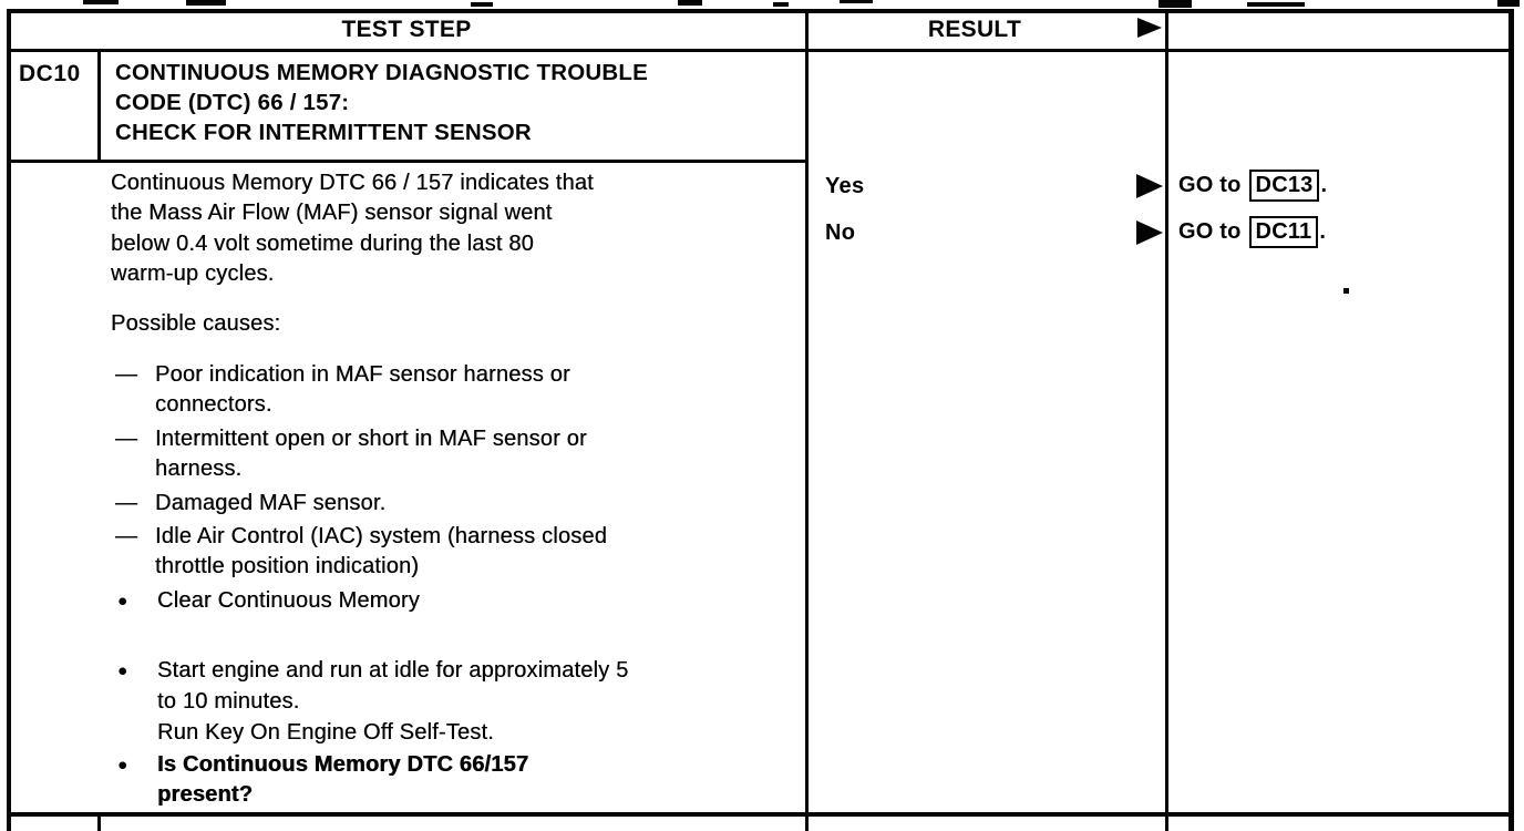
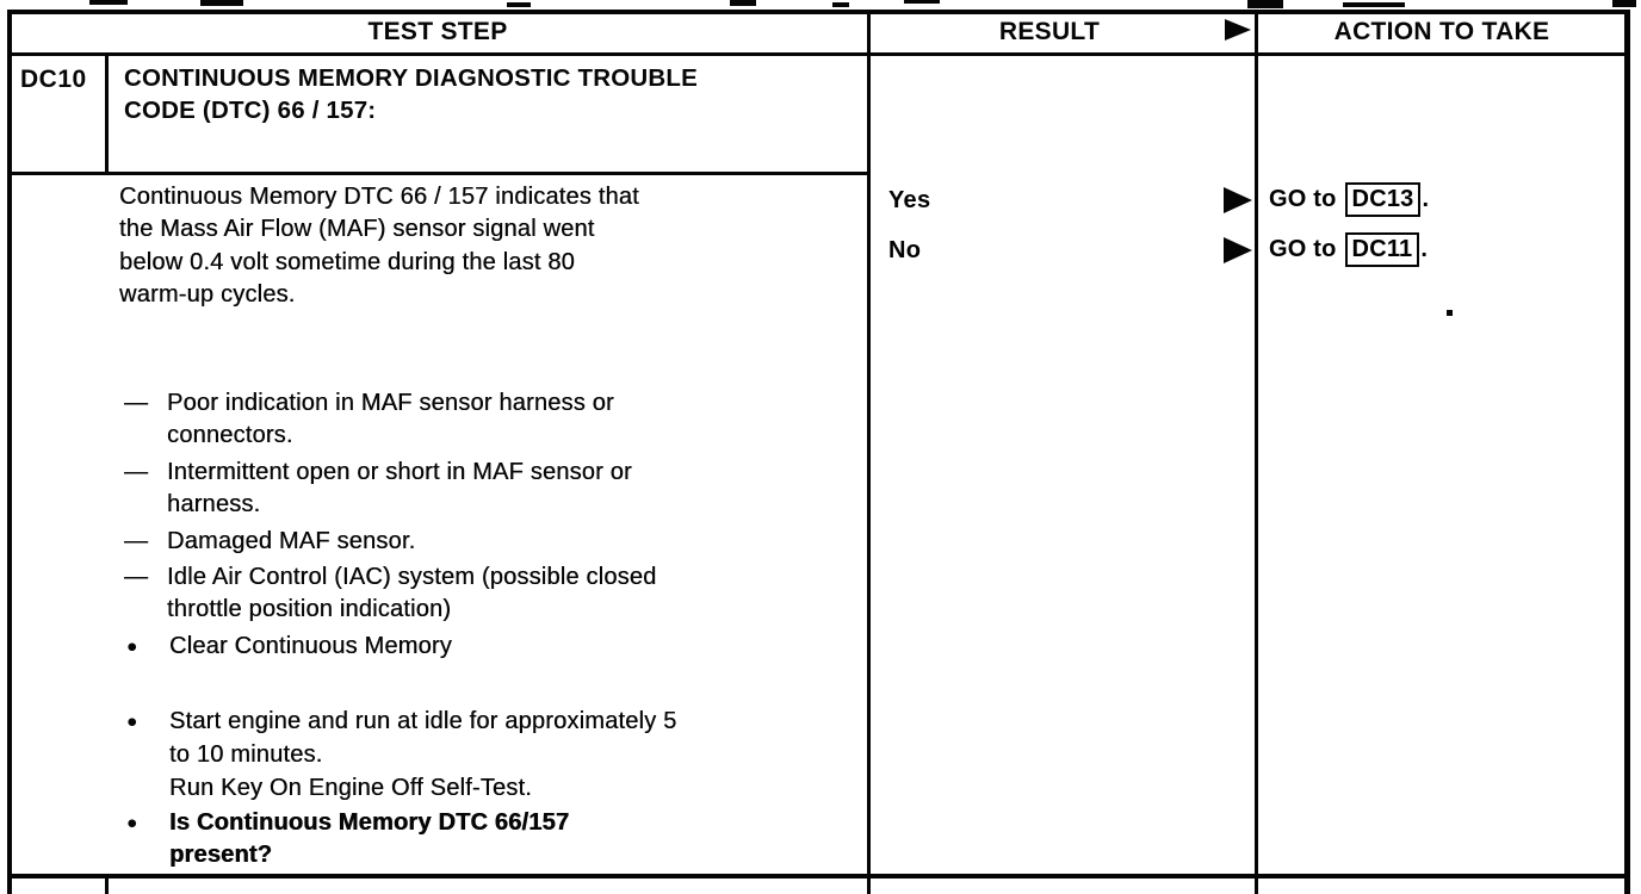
  TEST STEP
  RESULT
+ ACTION TO TAKE
  DC10
  CONTINUOUS MEMORY DIAGNOSTIC TROUBLE
  CODE (DTC) 66 / 157:
- CHECK FOR INTERMITTENT SENSOR
  Continuous Memory DTC 66 / 157 indicates that
  the Mass Air Flow (MAF) sensor signal went
  below 0.4 volt sometime during the last 80
  warm-up cycles.
- Possible causes:
  —
  Poor indication in MAF sensor harness or
  connectors.
  —
  Intermittent open or short in MAF sensor or
  harness.
  —
  Damaged MAF sensor.
  —
- Idle Air Control (IAC) system (harness closed
+ Idle Air Control (IAC) system (possible closed
  throttle position indication)
  ●
  Clear Continuous Memory
  ●
  Start engine and run at idle for approximately 5
  to 10 minutes.
  Run Key On Engine Off Self-Test.
  ●
  Is Continuous Memory DTC 66/157
  present?
  Yes
  No
  GO to
  DC13
  .
  GO to
  DC11
  .
